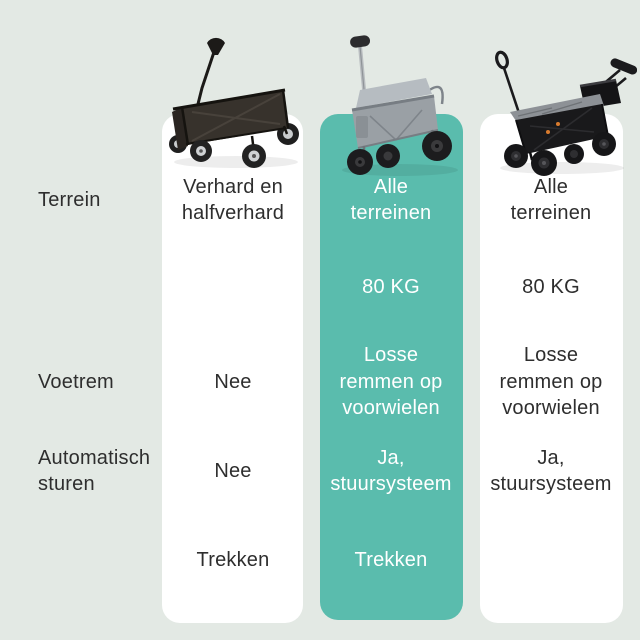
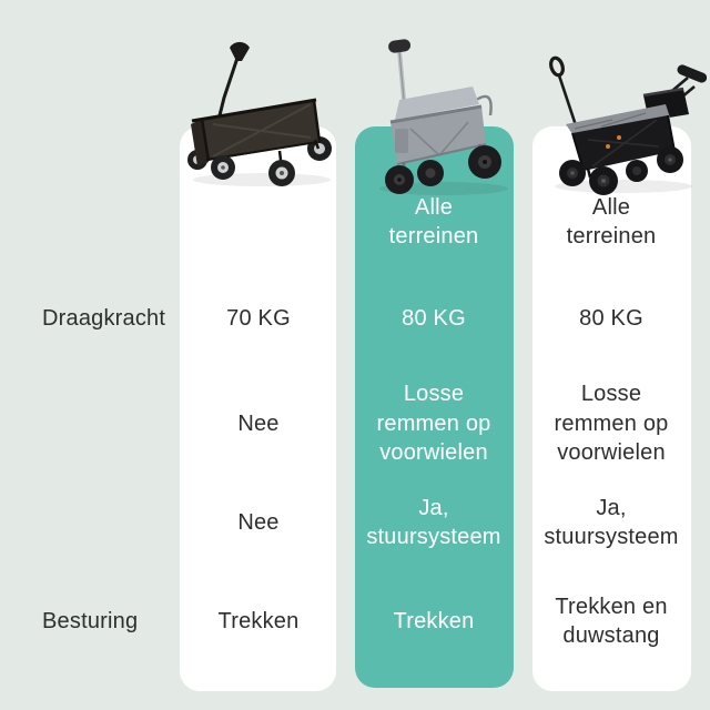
- Terrein
- Verhard en halfverhard
  Alle terreinen
  Alle terreinen
+ Draagkracht
+ 70 KG
  80 KG
  80 KG
- Voetrem
  Nee
  Losse remmen op voorwielen
  Losse remmen op voorwielen
- Automatisch sturen
  Nee
  Ja, stuursysteem
  Ja, stuursysteem
+ Besturing
  Trekken
  Trekken
+ Trekken en duwstang
